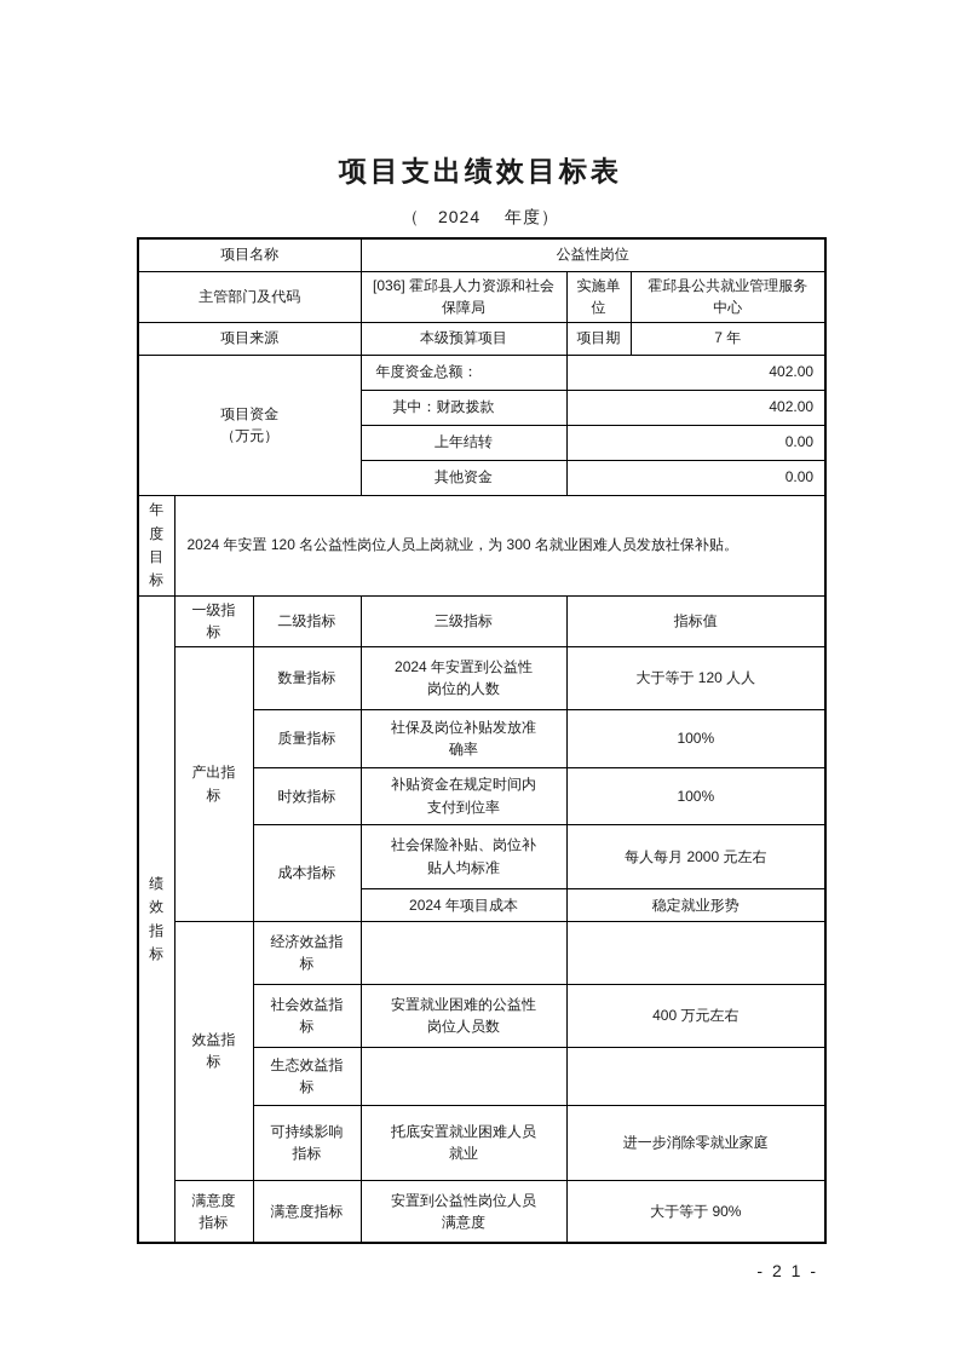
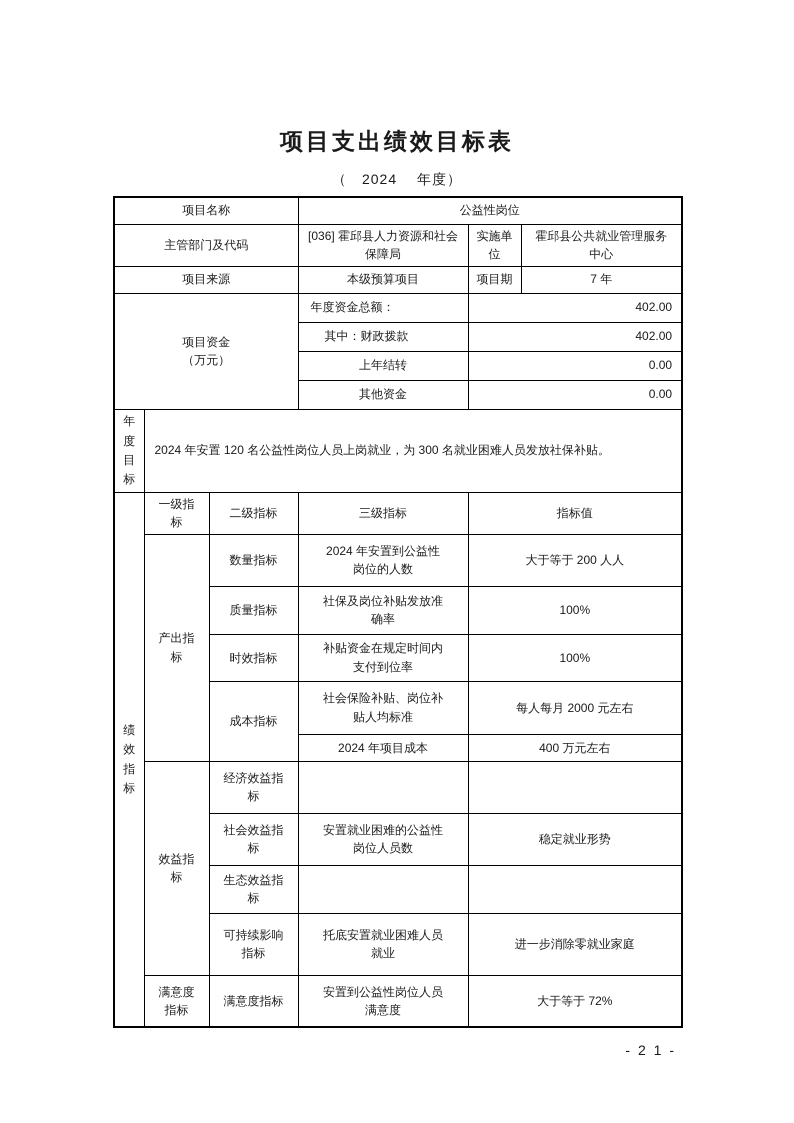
  项目支出绩效目标表
  （ 2024 年度）
  项目名称	公益性岗位
  主管部门及代码	[036] 霍邱县人力资源和社会保障局	实施单位	霍邱县公共就业管理服务中心
  项目来源	本级预算项目	项目期	7 年
  项目资金 （万元）	年度资金总额：	402.00
  其中：财政拨款	402.00
  上年结转	0.00
  其他资金	0.00
  年度目标	2024 年安置 120 名公益性岗位人员上岗就业，为 300 名就业困难人员发放社保补贴。
  绩效指标	一级指标	二级指标	三级指标	指标值
- 产出指标	数量指标	2024 年安置到公益性岗位的人数	大于等于 120 人人
+ 产出指标	数量指标	2024 年安置到公益性岗位的人数	大于等于 200 人人
  质量指标	社保及岗位补贴发放准确率	100%
  时效指标	补贴资金在规定时间内支付到位率	100%
  成本指标	社会保险补贴、岗位补贴人均标准	每人每月 2000 元左右
- 2024 年项目成本	稳定就业形势
+ 2024 年项目成本	400 万元左右
  效益指标	经济效益指标
- 社会效益指标	安置就业困难的公益性岗位人员数	400 万元左右
+ 社会效益指标	安置就业困难的公益性岗位人员数	稳定就业形势
  生态效益指标
  可持续影响指标	托底安置就业困难人员就业	进一步消除零就业家庭
- 满意度指标	满意度指标	安置到公益性岗位人员满意度	大于等于 90%
+ 满意度指标	满意度指标	安置到公益性岗位人员满意度	大于等于 72%
  - 2 1 -
